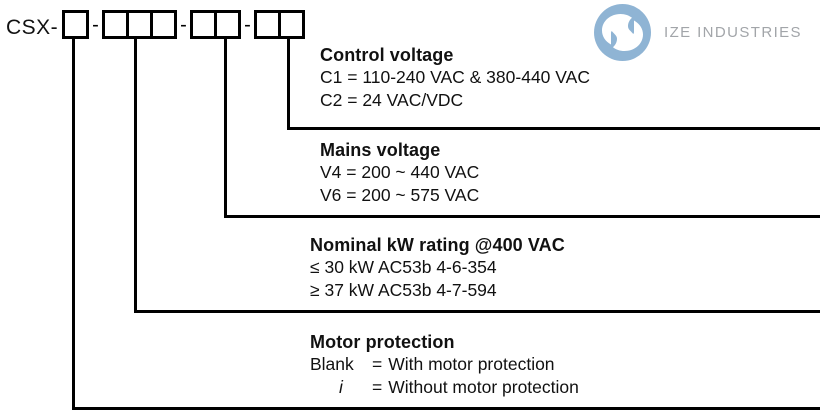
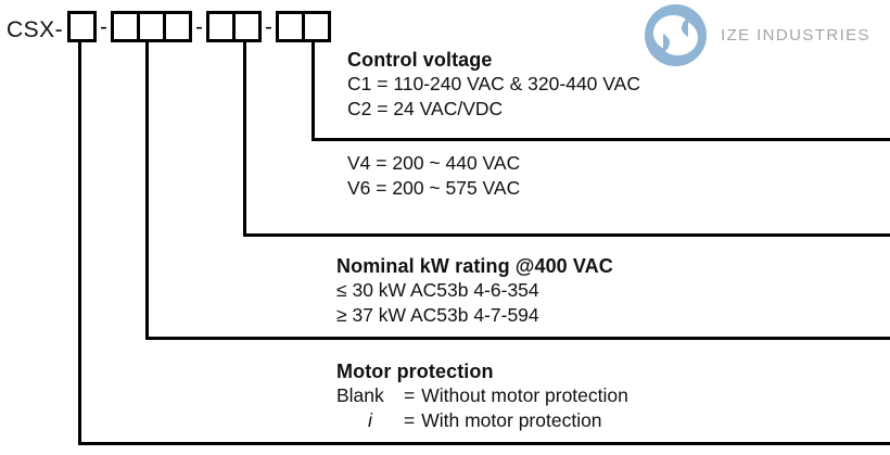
  CSX-
  -
  -
  -
  Control voltage
- C1 = 110-240 VAC & 380-440 VAC
+ C1 = 110-240 VAC & 320-440 VAC
  C2 = 24 VAC/VDC
- Mains voltage
  V4 = 200 ~ 440 VAC
  V6 = 200 ~ 575 VAC
  Nominal kW rating @400 VAC
  ≤ 30 kW AC53b 4-6-354
  ≥ 37 kW AC53b 4-7-594
  Motor protection
  Blank
  =
- With motor protection
+ Without motor protection
  i
  =
- Without motor protection
+ With motor protection
  IZE INDUSTRIES
